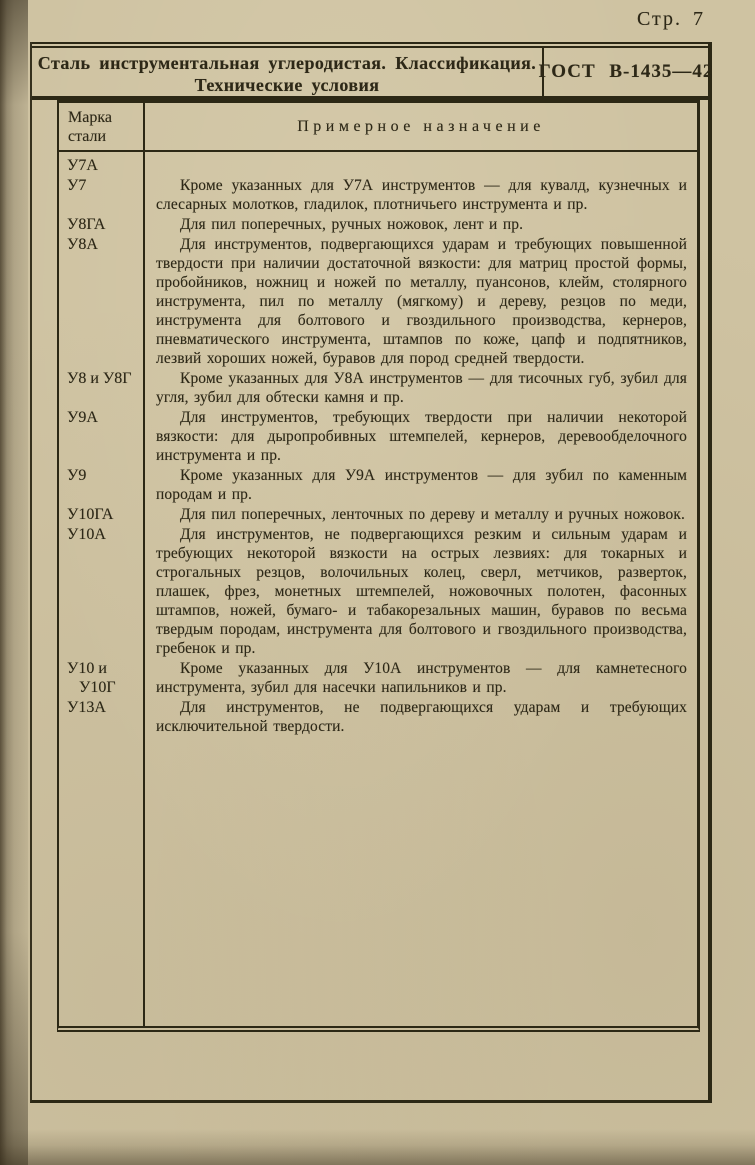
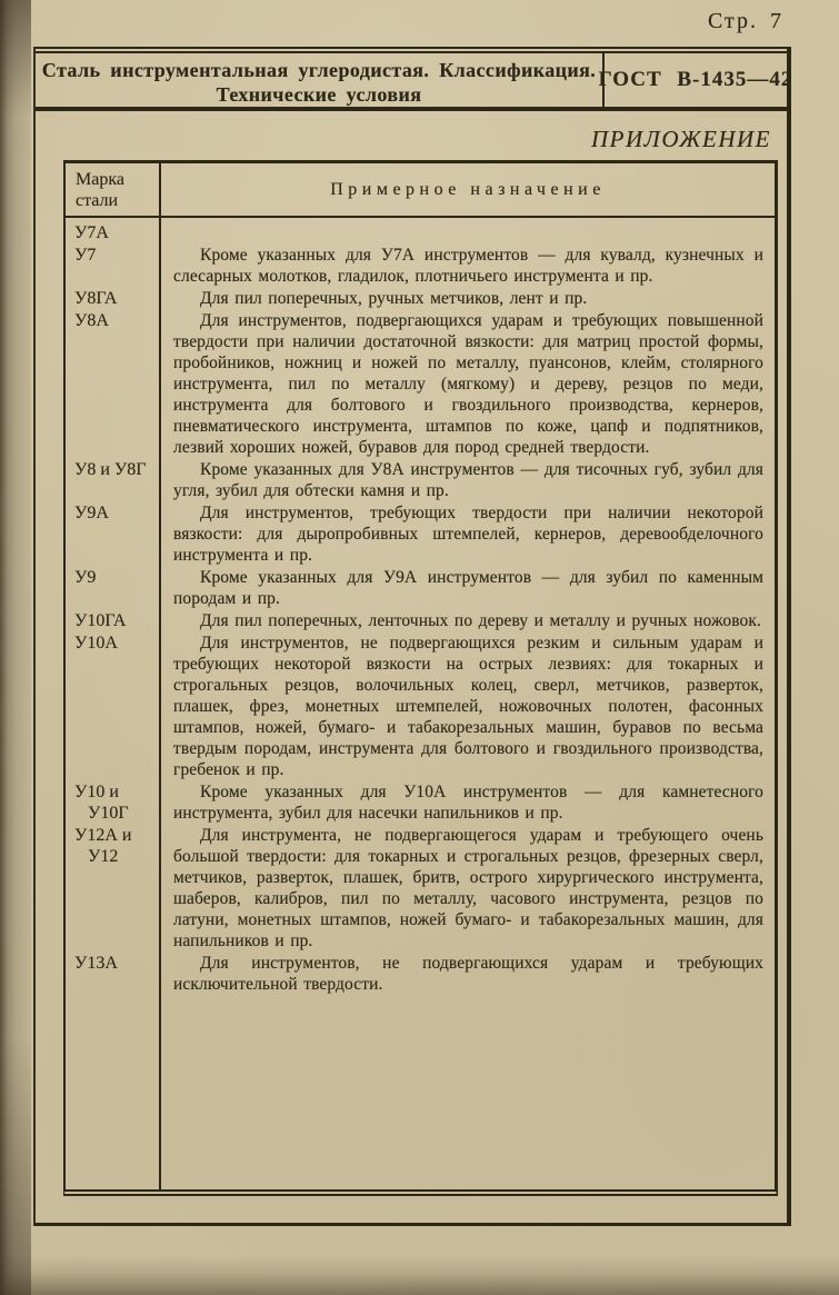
  Стр. 7
  Сталь инструментальная углеродистая. Классификация.
  Технические условия
  ГОСТ В-1435—42
+ ПРИЛОЖЕНИЕ
  Марка стали
  Примерное назначение
  У7А
  У7
  Кроме указанных для У7А инструментов — для кувалд, кузнечных и слесарных молотков, гладилок, плотничьего инструмента и пр.
  У8ГА
- Для пил поперечных, ручных ножовок, лент и пр.
+ Для пил поперечных, ручных метчиков, лент и пр.
  У8А
  Для инструментов, подвергающихся ударам и требующих повышенной твердости при наличии достаточной вязкости: для матриц простой формы, пробойников, ножниц и ножей по металлу, пуансонов, клейм, столярного инструмента, пил по металлу (мягкому) и дереву, резцов по меди, инструмента для болтового и гвоздильного производства, кернеров, пневматического инструмента, штампов по коже, цапф и подпятников, лезвий хороших ножей, буравов для пород средней твердости.
  У8 и У8Г
  Кроме указанных для У8А инструментов — для тисочных губ, зубил для угля, зубил для обтески камня и пр.
  У9А
  Для инструментов, требующих твердости при наличии некоторой вязкости: для дыропробивных штемпелей, кернеров, деревообделочного инструмента и пр.
  У9
  Кроме указанных для У9А инструментов — для зубил по каменным породам и пр.
  У10ГА
  Для пил поперечных, ленточных по дереву и металлу и ручных ножовок.
  У10А
  Для инструментов, не подвергающихся резким и сильным ударам и требующих некоторой вязкости на острых лезвиях: для токарных и строгальных резцов, волочильных колец, сверл, метчиков, разверток, плашек, фрез, монетных штемпелей, ножовочных полотен, фасонных штампов, ножей, бумаго- и табакорезальных машин, буравов по весьма твердым породам, инструмента для болтового и гвоздильного производства, гребенок и пр.
  У10 и
  У10Г
  Кроме указанных для У10А инструментов — для камнетесного инструмента, зубил для насечки напильников и пр.
+ У12А и
+ У12
+ Для инструмента, не подвергающегося ударам и требующего очень большой твердости: для токарных и строгальных резцов, фрезерных сверл, метчиков, разверток, плашек, бритв, острого хирургического инструмента, шаберов, калибров, пил по металлу, часового инструмента, резцов по латуни, монетных штампов, ножей бумаго- и табакорезальных машин, для напильников и пр.
  У13А
  Для инструментов, не подвергающихся ударам и требующих исключительной твердости.
